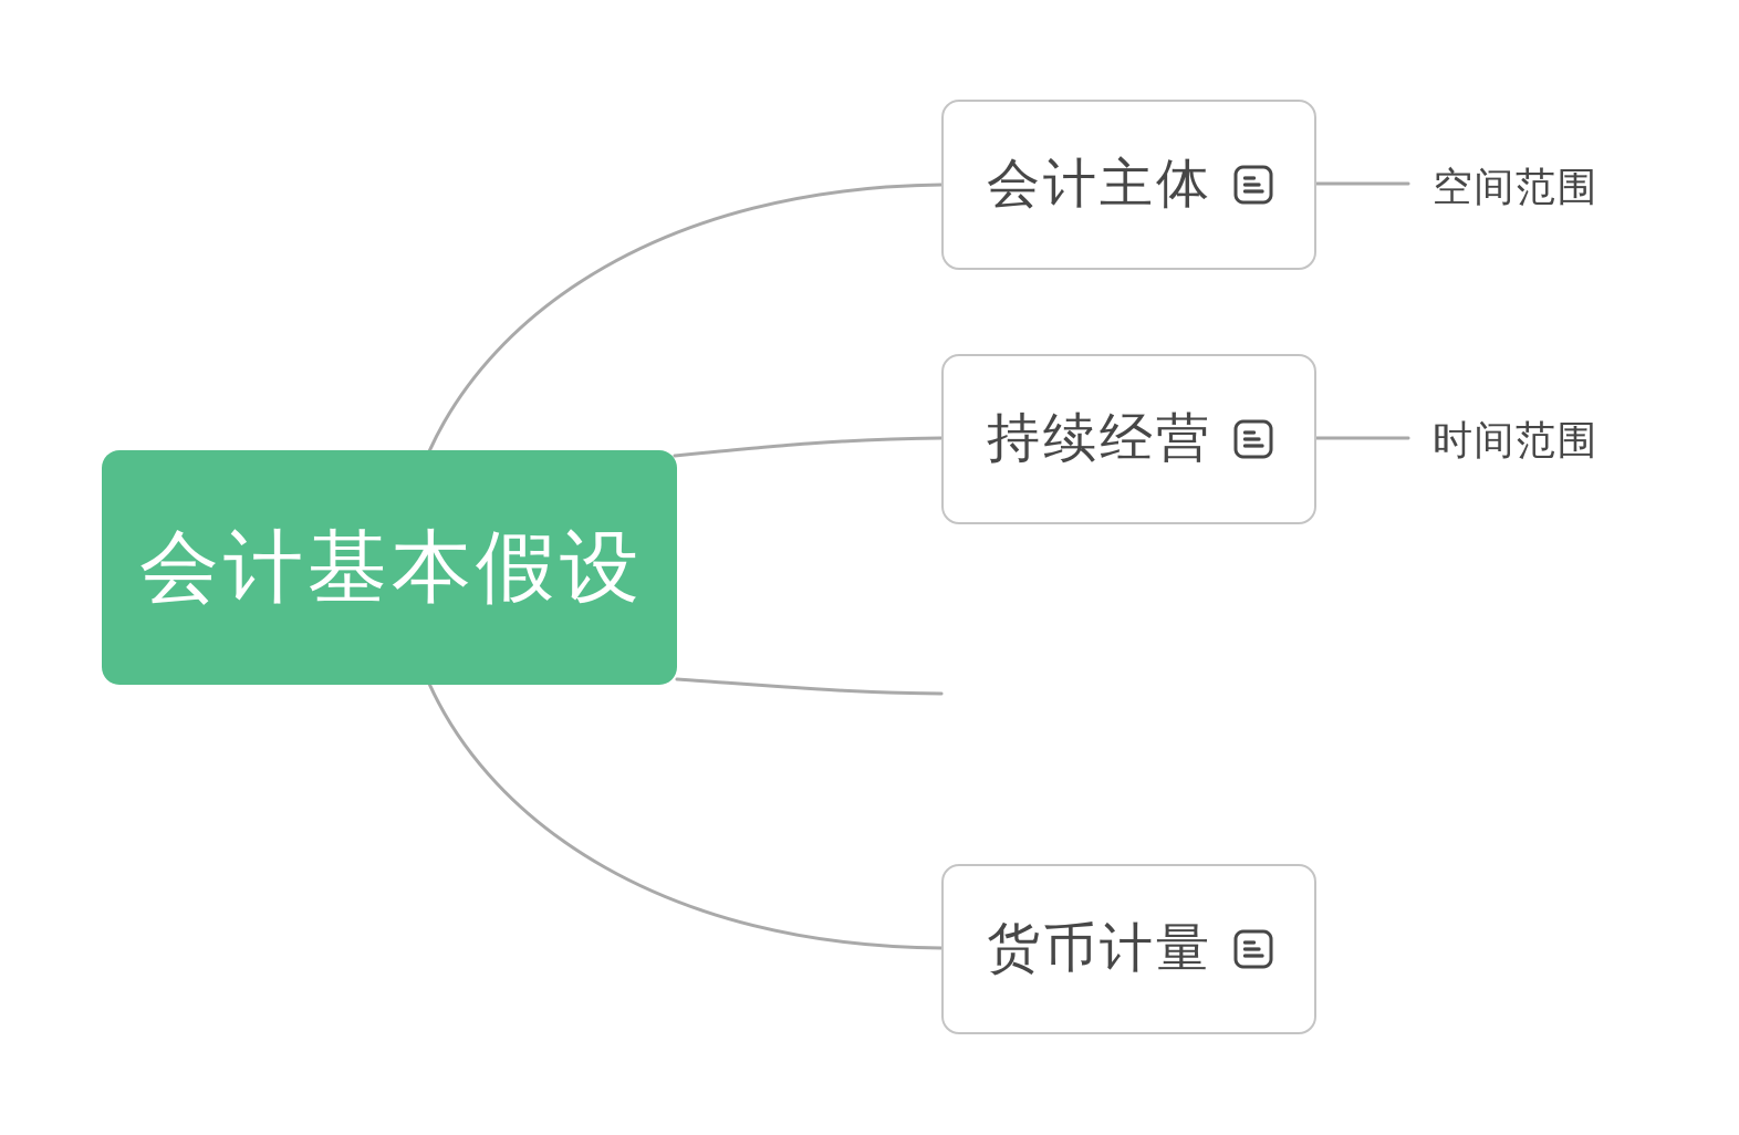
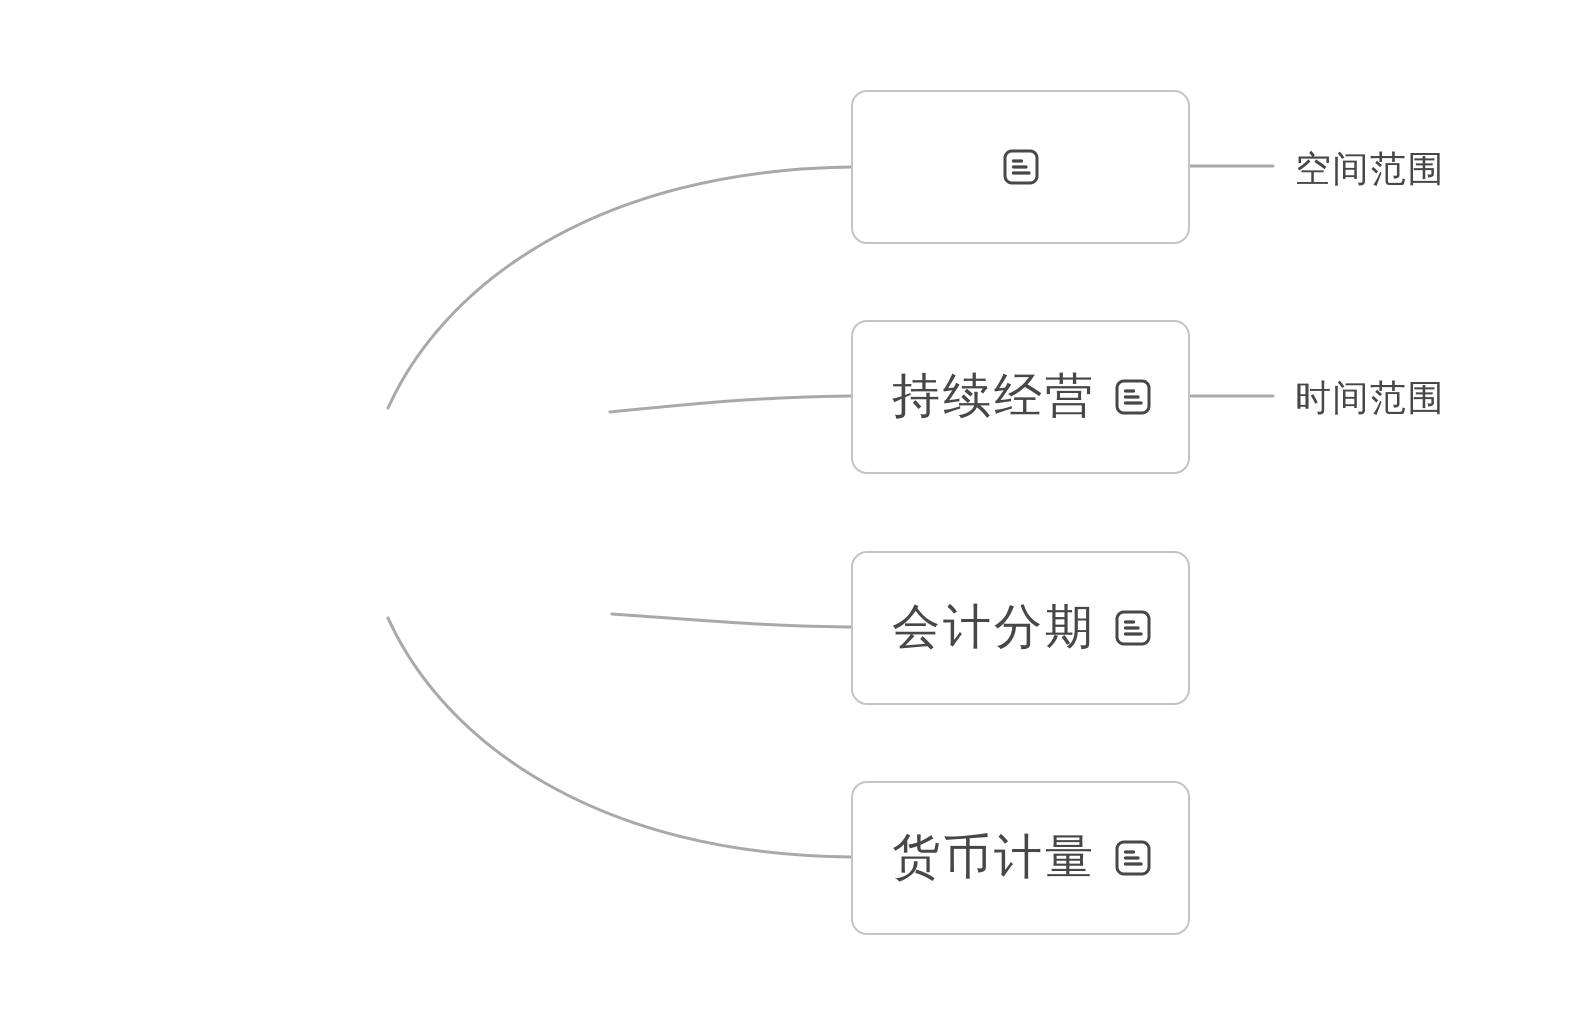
- 会计基本假设
- 会计主体
  持续经营
+ 会计分期
  货币计量
  空间范围
  时间范围
